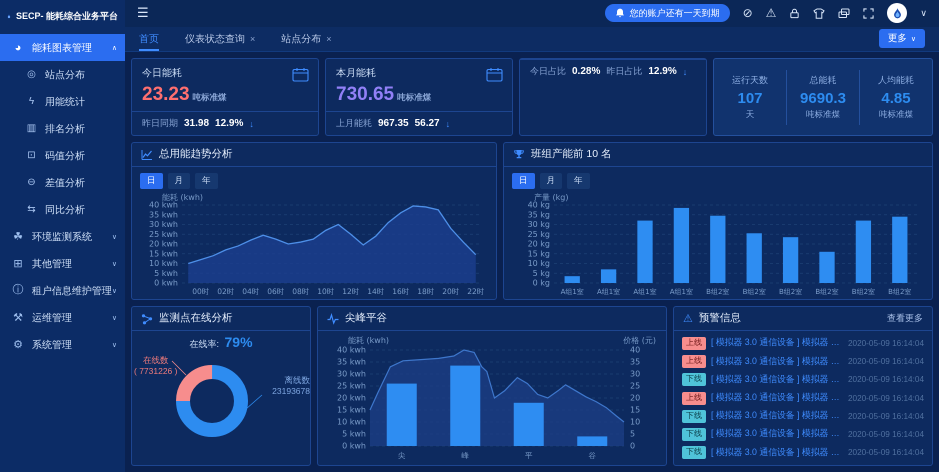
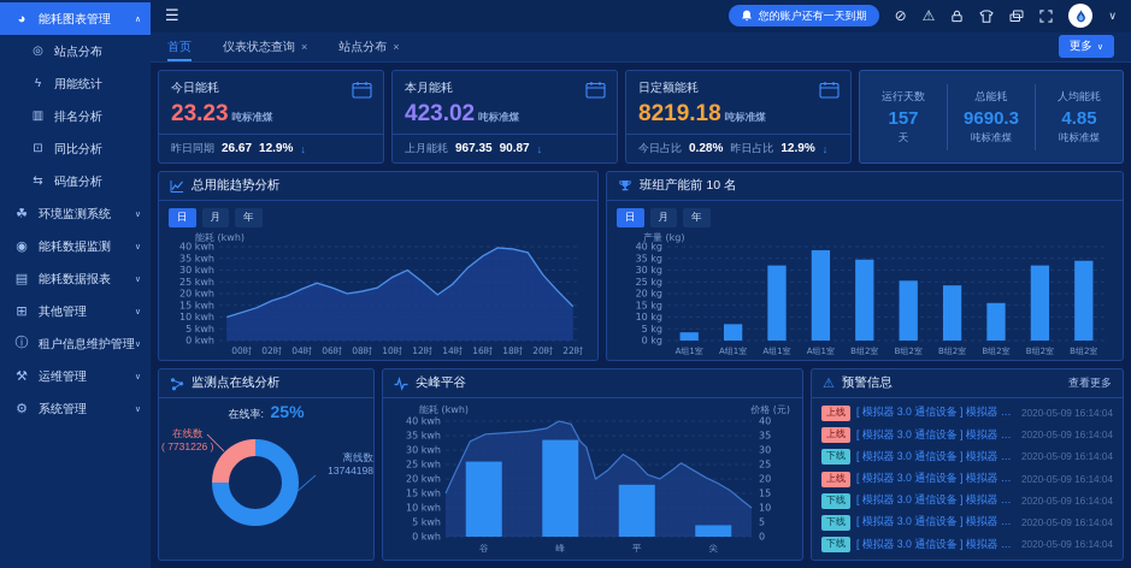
- SECP- 能耗综合业务平台
  ◕
  能耗图表管理
  ◎
  站点分布
  ϟ
  用能统计
  ▥
  排名分析
  ⊡
- 码值分析
+ 同比分析
- ⊖
- 差值分析
  ⇆
- 同比分析
+ 码值分析
  ☘
  环境监测系统
+ ◉
+ 能耗数据监测
+ ▤
+ 能耗数据报表
  ⊞
  其他管理
  ⓘ
  租户信息维护管理
  ⚒
  运维管理
  ⚙
  系统管理
  ☰
  您的账户还有一天到期
  ⊘
  ⚠
  ∨
  首页
  仪表状态查询
  ×
  站点分布
  ×
  更多
  今日能耗
  23.23 吨标准煤
  昨日同期
- 31.98
+ 26.67
  12.9%
  ↓
  本月能耗
- 730.65 吨标准煤
+ 423.02 吨标准煤
  上月能耗
  967.35
- 56.27
+ 90.87
  ↓
+ 日定额能耗
+ 8219.18 吨标准煤
  今日占比
  0.28%
  昨日占比
  12.9%
  ↓
  运行天数
- 107
+ 157
  天
  总能耗
  9690.3
  吨标准煤
  人均能耗
  4.85
  吨标准煤
  总用能趋势分析
  日
  月
  年
  0 kwh
  5 kwh
  10 kwh
  15 kwh
  20 kwh
  25 kwh
  30 kwh
  35 kwh
  40 kwh
  能耗 (kwh)
  00时
  02时
  04时
  06时
  08时
  10时
  12时
  14时
  16时
  18时
  20时
  22时
  班组产能前 10 名
  日
  月
  年
  0 kg
  5 kg
  10 kg
  15 kg
  20 kg
  25 kg
  30 kg
  35 kg
  40 kg
  产量 (kg)
  A组1室
  A组1室
  A组1室
  A组1室
  B组2室
  B组2室
  B组2室
  B组2室
  B组2室
  B组2室
  监测点在线分析
- 在线率: 79%
+ 在线率: 25%
  在线数
  ( 7731226 )
  离线数
- 23193678
+ 13744198
  尖峰平谷
  0 kwh
  5 kwh
  10 kwh
  15 kwh
  20 kwh
  25 kwh
  30 kwh
  35 kwh
  40 kwh
  0
  5
  10
  15
  20
  25
  30
  35
  40
  能耗 (kwh)
  价格 (元)
- 尖
+ 谷
  峰
  平
- 谷
+ 尖
  ⚠
  预警信息
  查看更多
  上线
  [ 模拟器 3.0 通信设备 ] 模拟器 3.0
  2020-05-09 16:14:04
  上线
  [ 模拟器 3.0 通信设备 ] 模拟器 3.0
  2020-05-09 16:14:04
  下线
  [ 模拟器 3.0 通信设备 ] 模拟器 3.0
  2020-05-09 16:14:04
  上线
  [ 模拟器 3.0 通信设备 ] 模拟器 3.0
  2020-05-09 16:14:04
  下线
  [ 模拟器 3.0 通信设备 ] 模拟器 3.0
  2020-05-09 16:14:04
  下线
  [ 模拟器 3.0 通信设备 ] 模拟器 3.0
  2020-05-09 16:14:04
  下线
  [ 模拟器 3.0 通信设备 ] 模拟器 3.0
  2020-05-09 16:14:04
